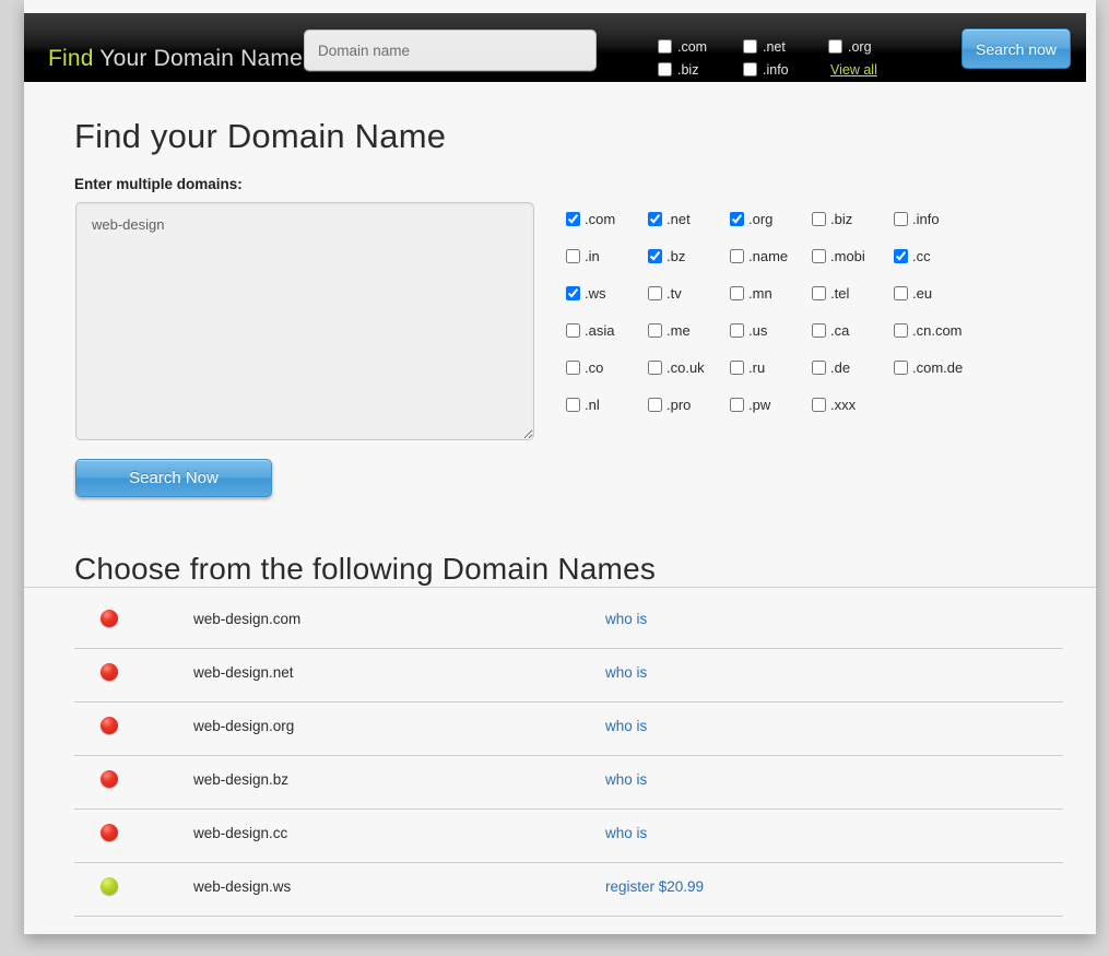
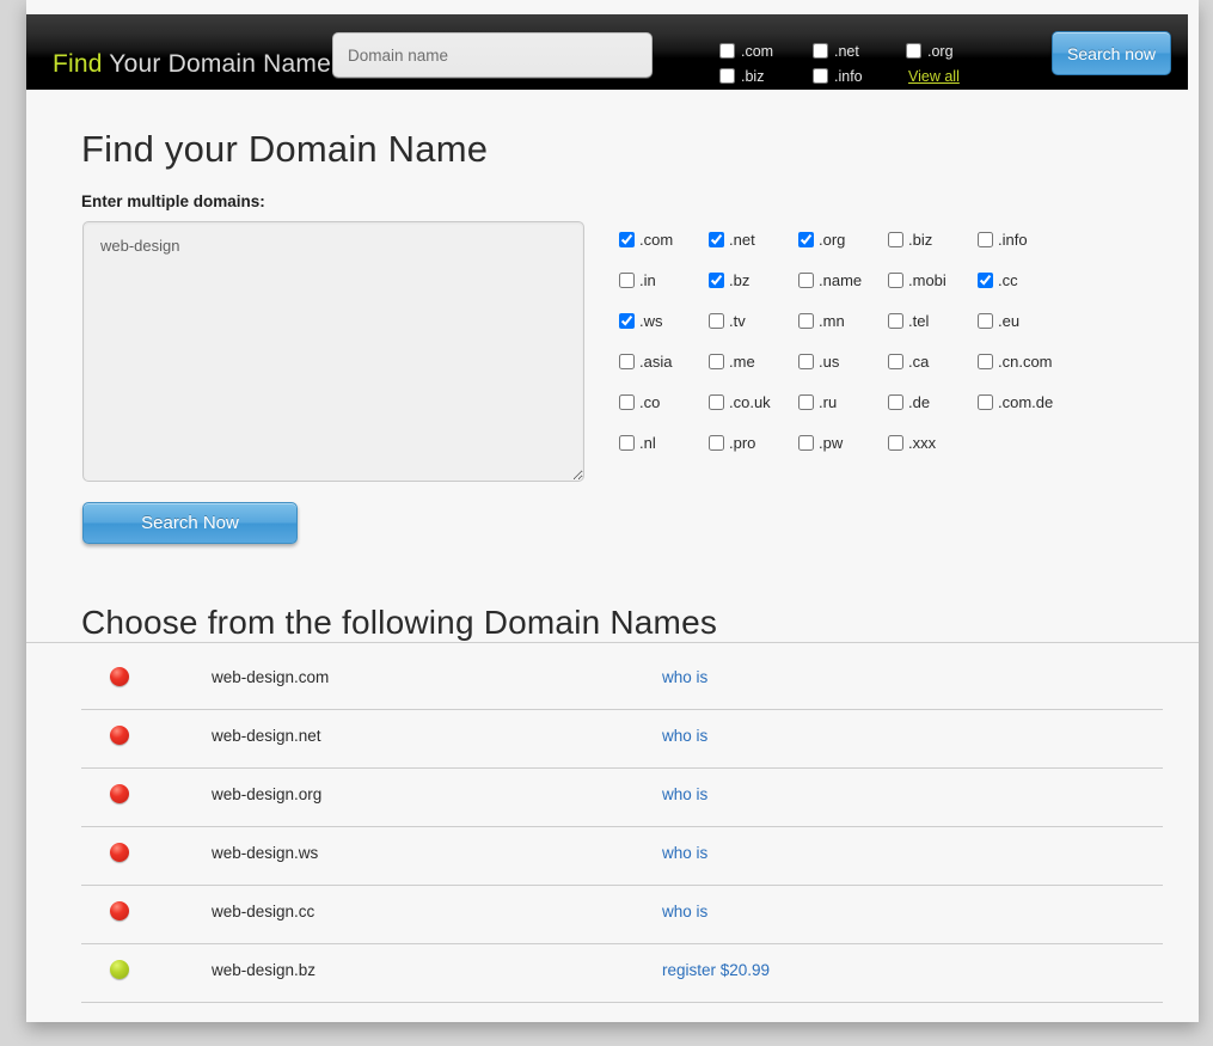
  Find Your Domain Name
  Domain name
  .com
  .net
  .org
  .biz
  .info
  View all
  Search now
  Find your Domain Name
  Enter multiple domains:
  web-design
  Search Now
  .com
  .net
  .org
  .biz
  .info
  .in
  .bz
  .name
  .mobi
  .cc
  .ws
  .tv
  .mn
  .tel
  .eu
  .asia
  .me
  .us
  .ca
  .cn.com
  .co
  .co.uk
  .ru
  .de
  .com.de
  .nl
  .pro
  .pw
  .xxx
  Choose from the following Domain Names
  web-design.com
  who is
  web-design.net
  who is
  web-design.org
  who is
- web-design.bz
+ web-design.ws
  who is
  web-design.cc
  who is
- web-design.ws
+ web-design.bz
  register $20.99
